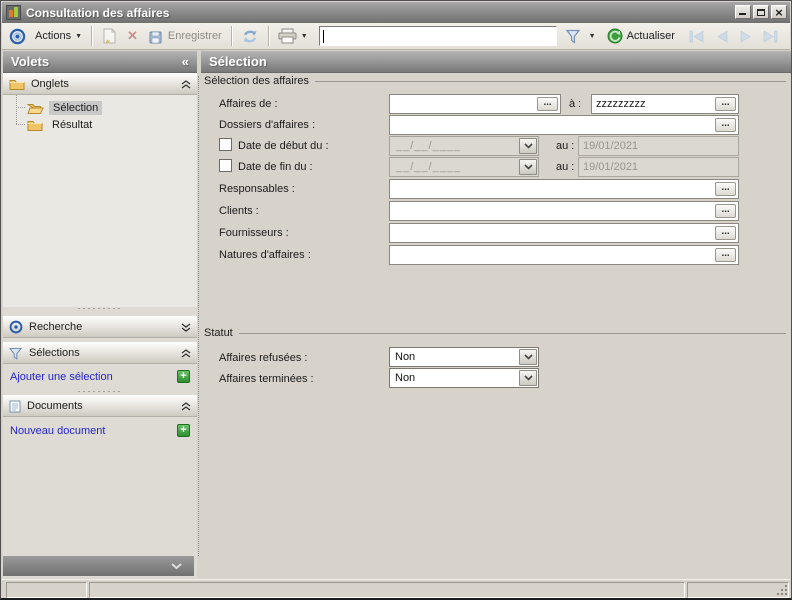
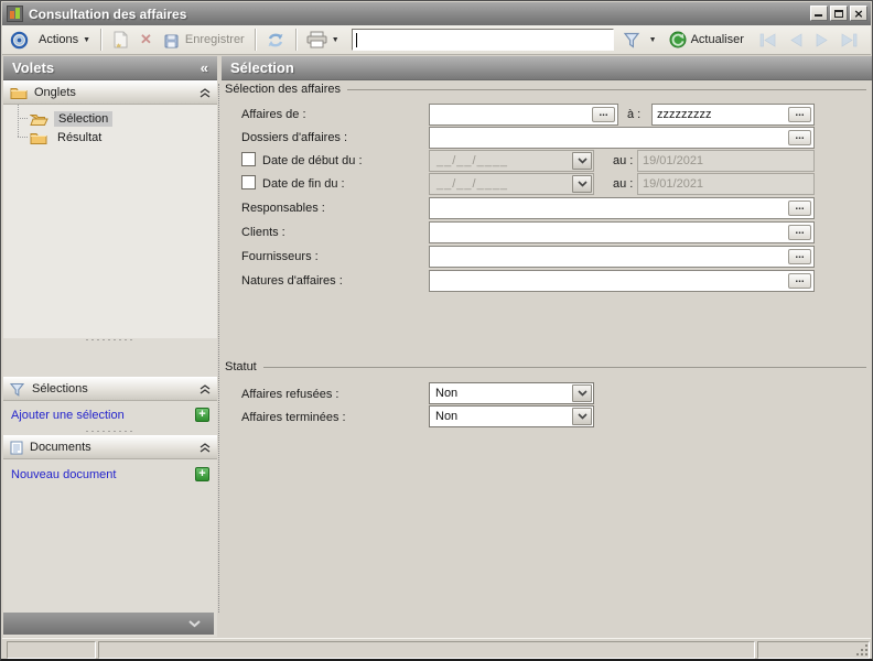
  Consultation des affaires
  ×
  Actions
  ✕
  Enregistrer
  Actualiser
  Volets
  «
  Onglets
  Sélection
  Résultat
  ·········
- Recherche
  Sélections
  Ajouter une sélection
  +
  ·········
  Documents
  Nouveau document
  +
  Sélection
  Sélection des affaires
  Affaires de :
  ...
  à :
  zzzzzzzzz
  ...
  Dossiers d'affaires :
  ...
  Date de début du :
  __/__/____
  au :
  19/01/2021
  Date de fin du :
  __/__/____
  au :
  19/01/2021
  Responsables :
  ...
  Clients :
  ...
  Fournisseurs :
  ...
  Natures d'affaires :
  ...
  Statut
  Affaires refusées :
  Non
  Affaires terminées :
  Non
